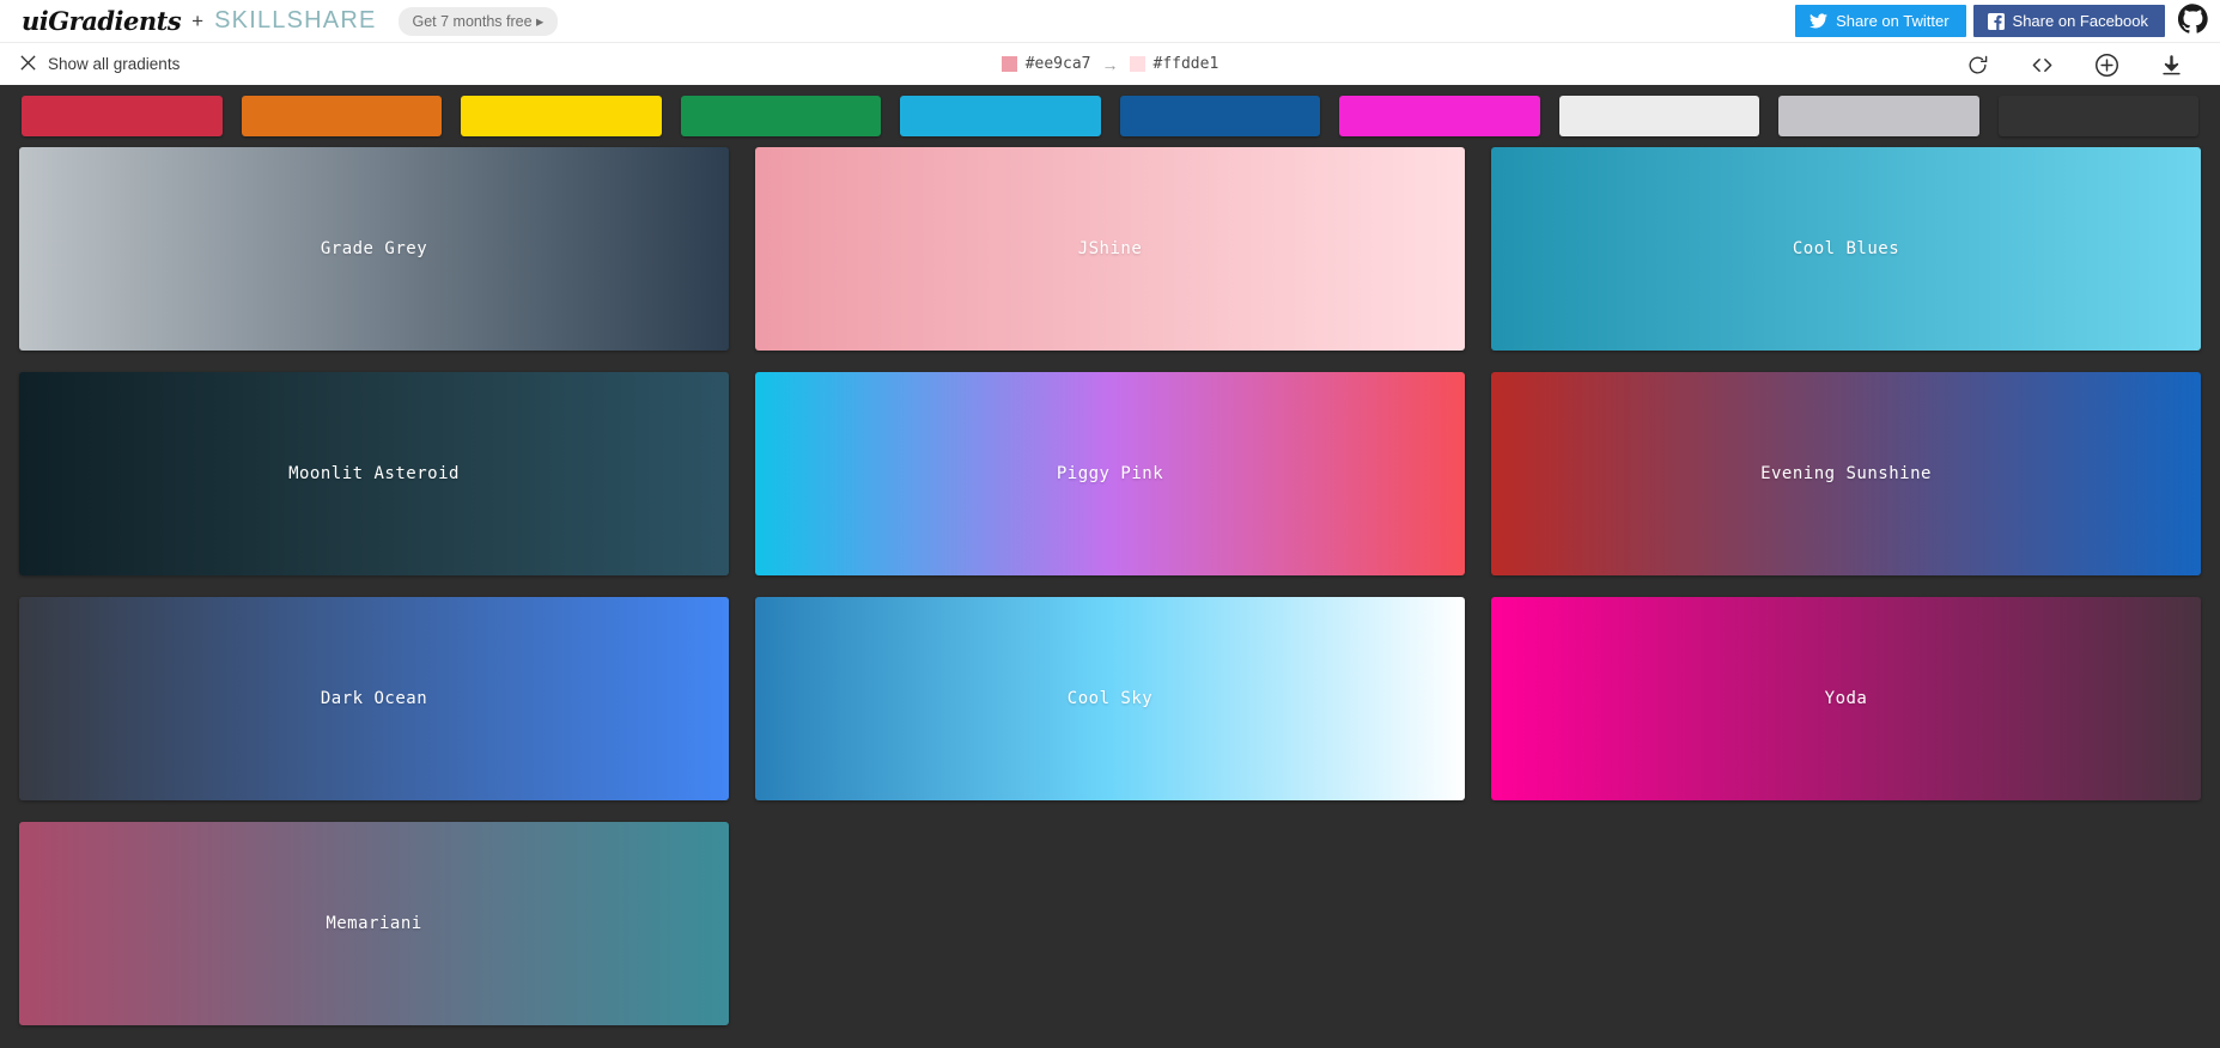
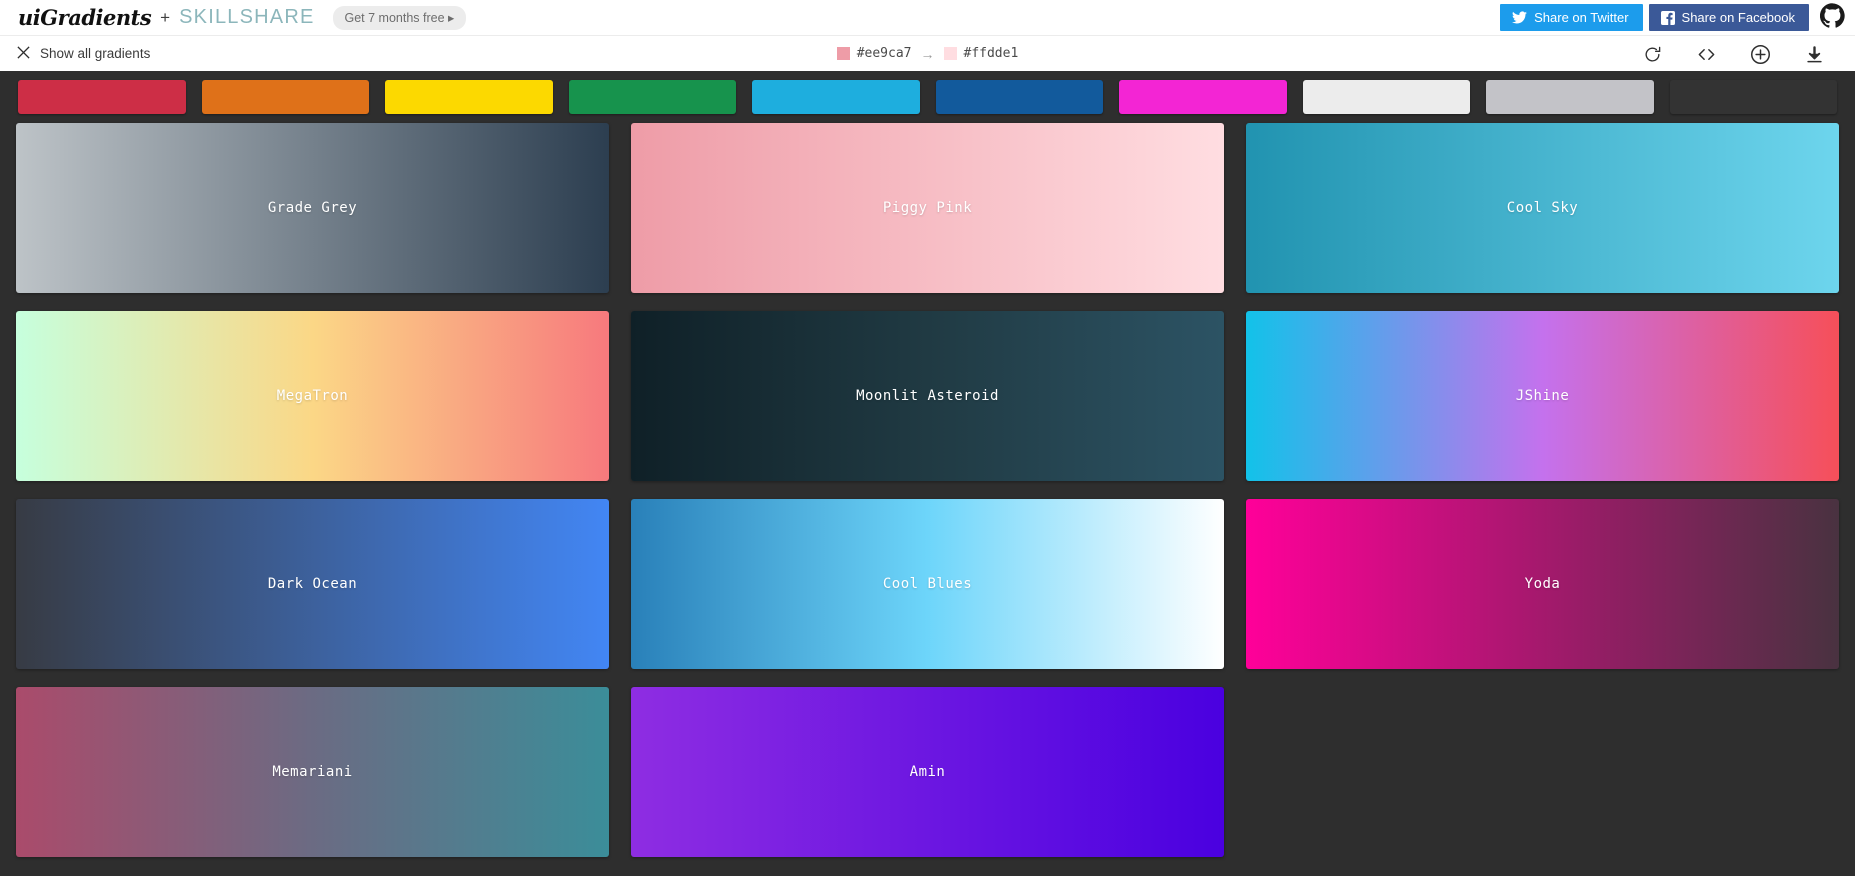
  uiGradients
  +
  SKILLSHARE
  Get 7 months free ▸
  Share on Twitter
  Share on Facebook
  Show all gradients
  #ee9ca7
  →
  #ffdde1
  Grade Grey
- JShine
+ Piggy Pink
- Cool Blues
+ Cool Sky
+ MegaTron
  Moonlit Asteroid
- Piggy Pink
+ JShine
- Evening Sunshine
  Dark Ocean
- Cool Sky
+ Cool Blues
  Yoda
  Memariani
+ Amin
